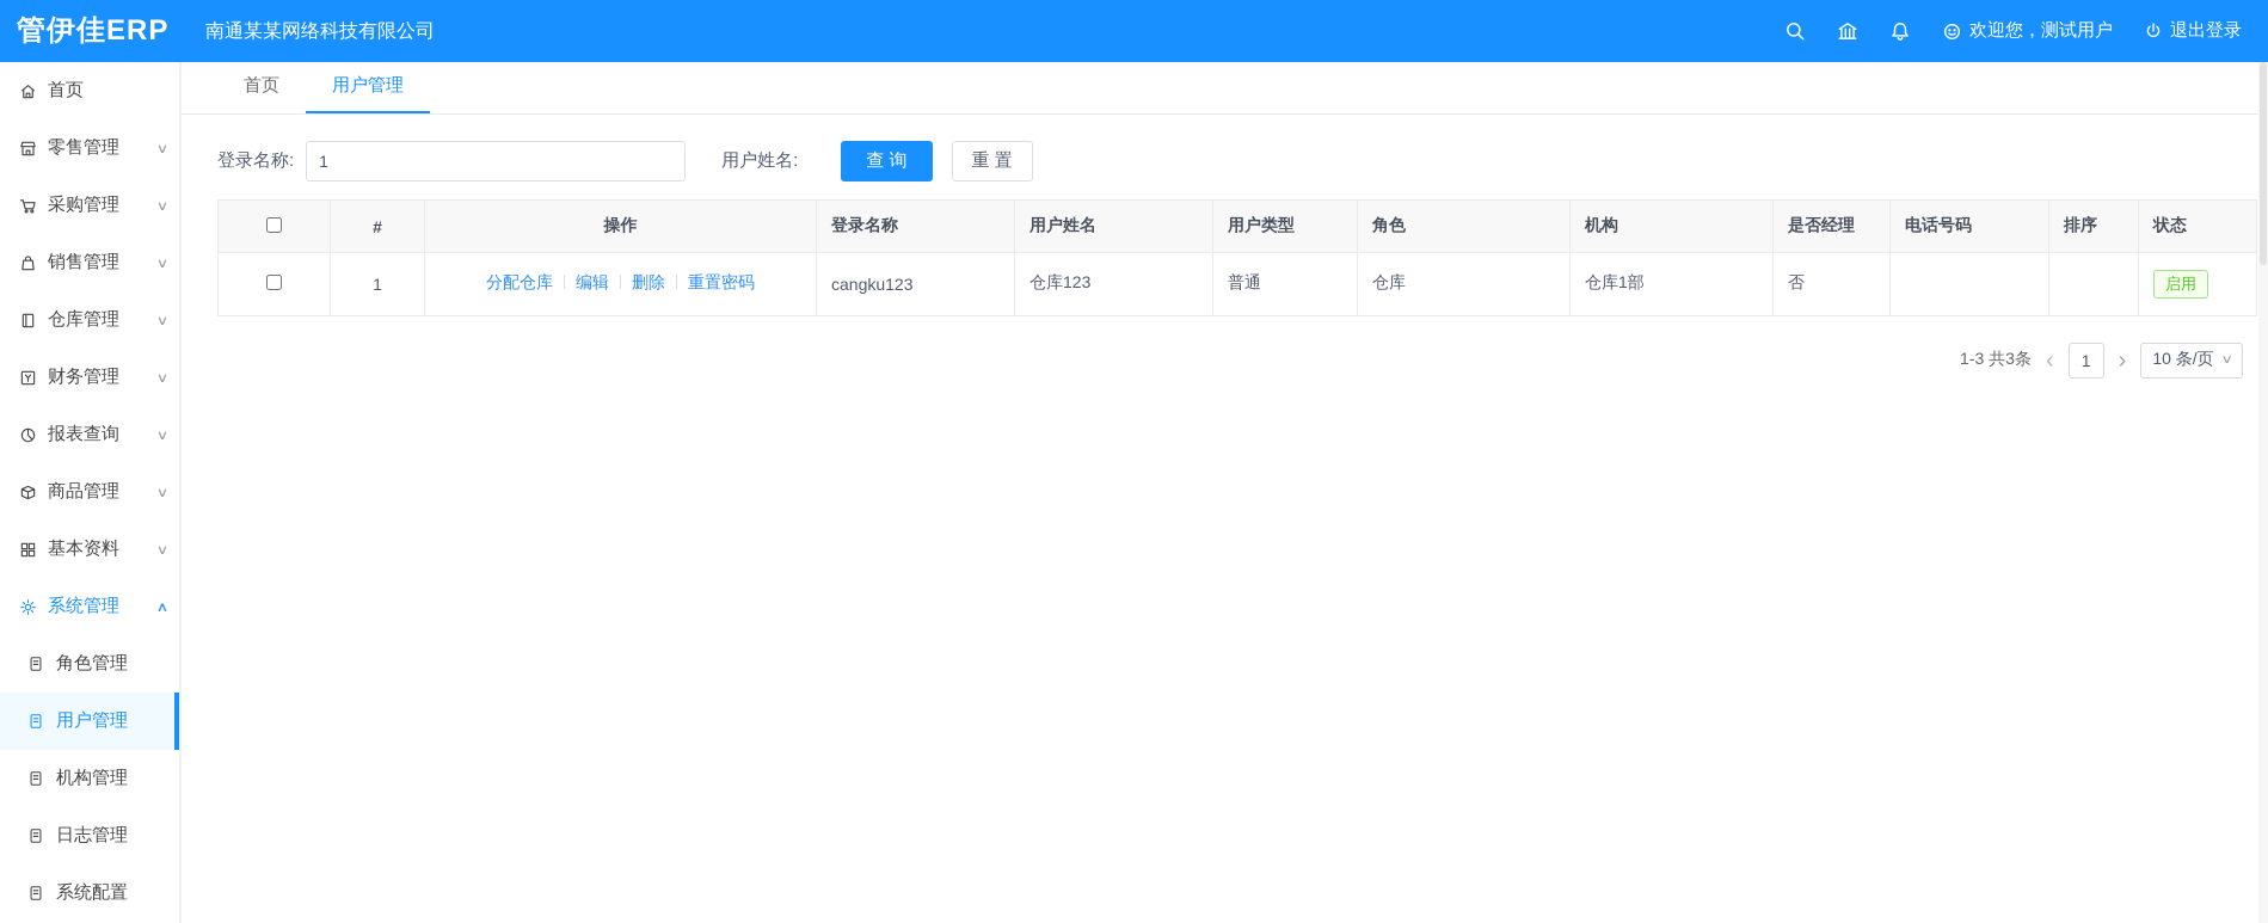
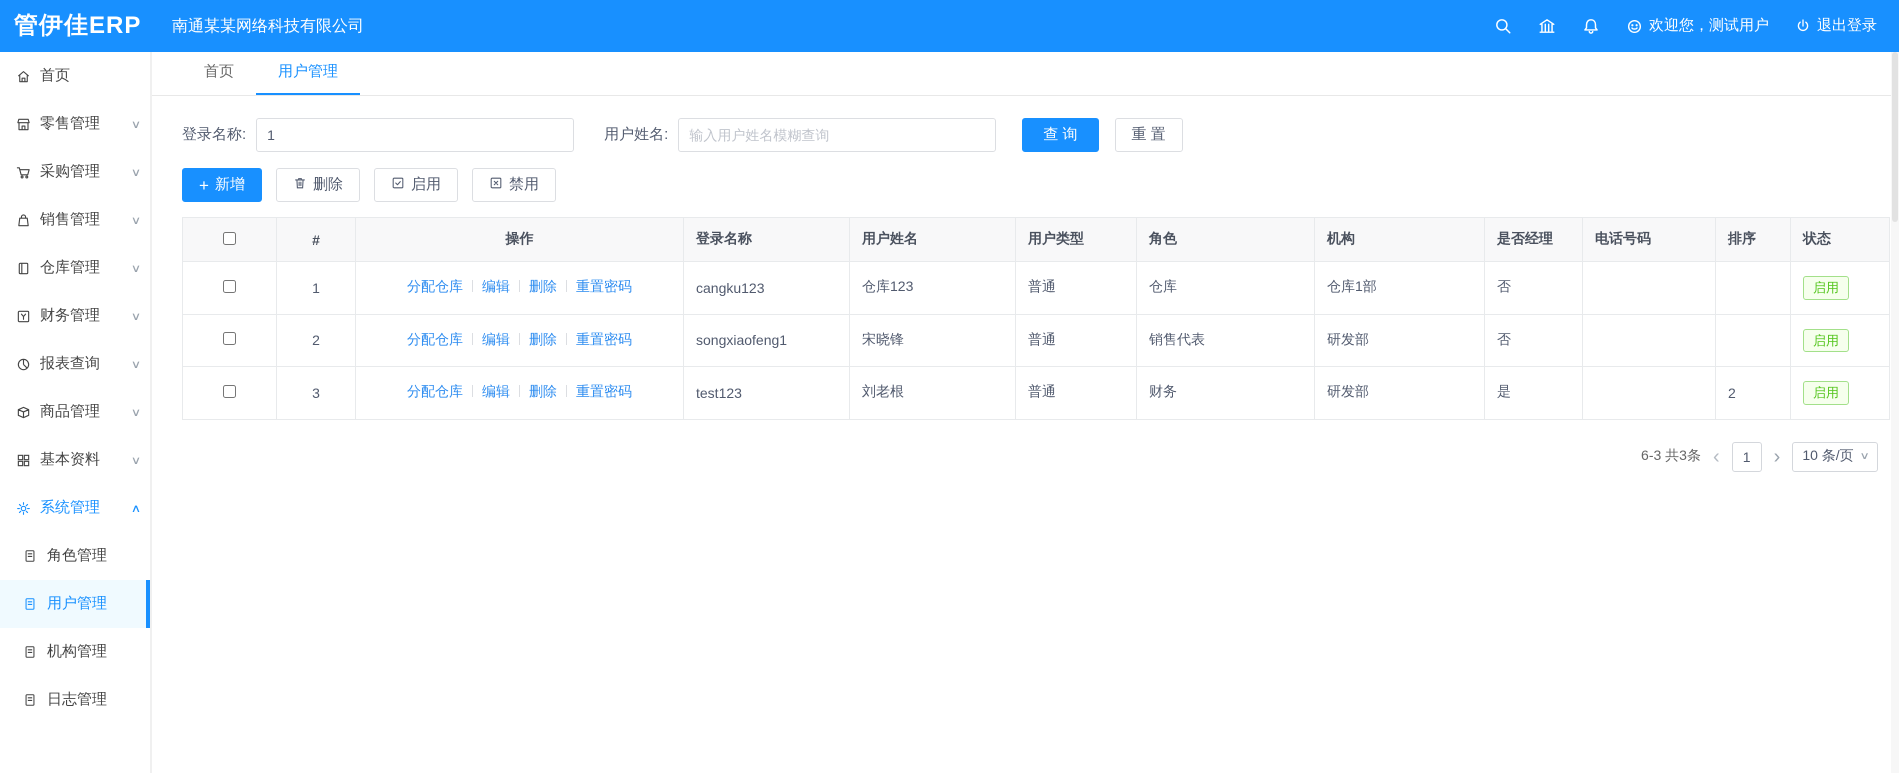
  管伊佳ERP
  南通某某网络科技有限公司
  欢迎您，测试用户
  退出登录
  首页
  零售管理
  ∨
  采购管理
  ∨
  销售管理
  ∨
  仓库管理
  ∨
  财务管理
  ∨
  报表查询
  ∨
  商品管理
  ∨
  基本资料
  ∨
  系统管理
  ∧
  角色管理
  用户管理
  机构管理
  日志管理
- 系统配置
  首页
  用户管理
  登录名称:
  1
  用户姓名:
+ 输入用户姓名模糊查询
  查 询
  重 置
+ +
+ 新增
+ 删除
+ 启用
+ 禁用
  	#	操作	登录名称	用户姓名	用户类型	角色	机构	是否经理	电话号码	排序	状态
  	1	分配仓库 编辑 删除 重置密码	cangku123	仓库123	普通	仓库	仓库1部	否			启用
+ 	2	分配仓库 编辑 删除 重置密码	songxiaofeng1	宋晓锋	普通	销售代表	研发部	否			启用
+ 	3	分配仓库 编辑 删除 重置密码	test123	刘老根	普通	财务	研发部	是		2	启用
- 1-3 共3条
+ 6-3 共3条
  ‹
  1
  ›
  10 条/页
  ∨
